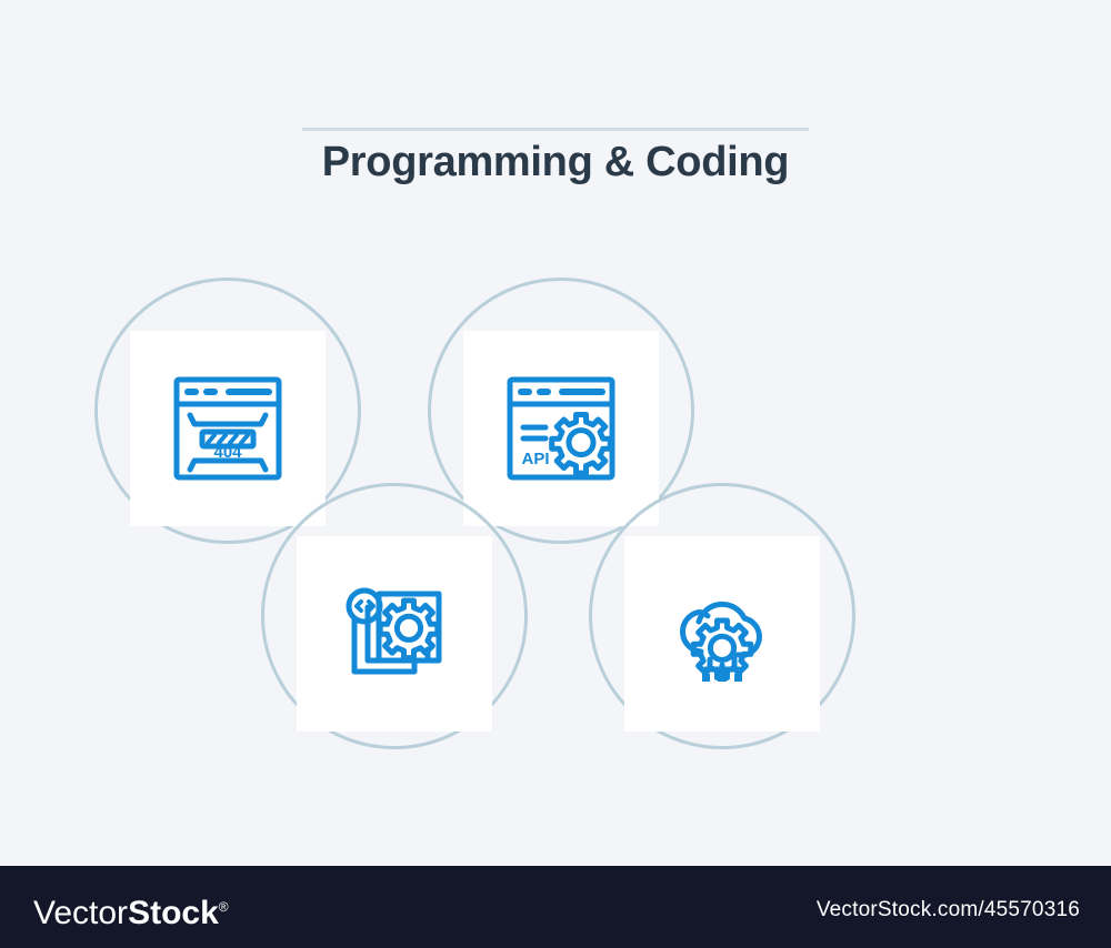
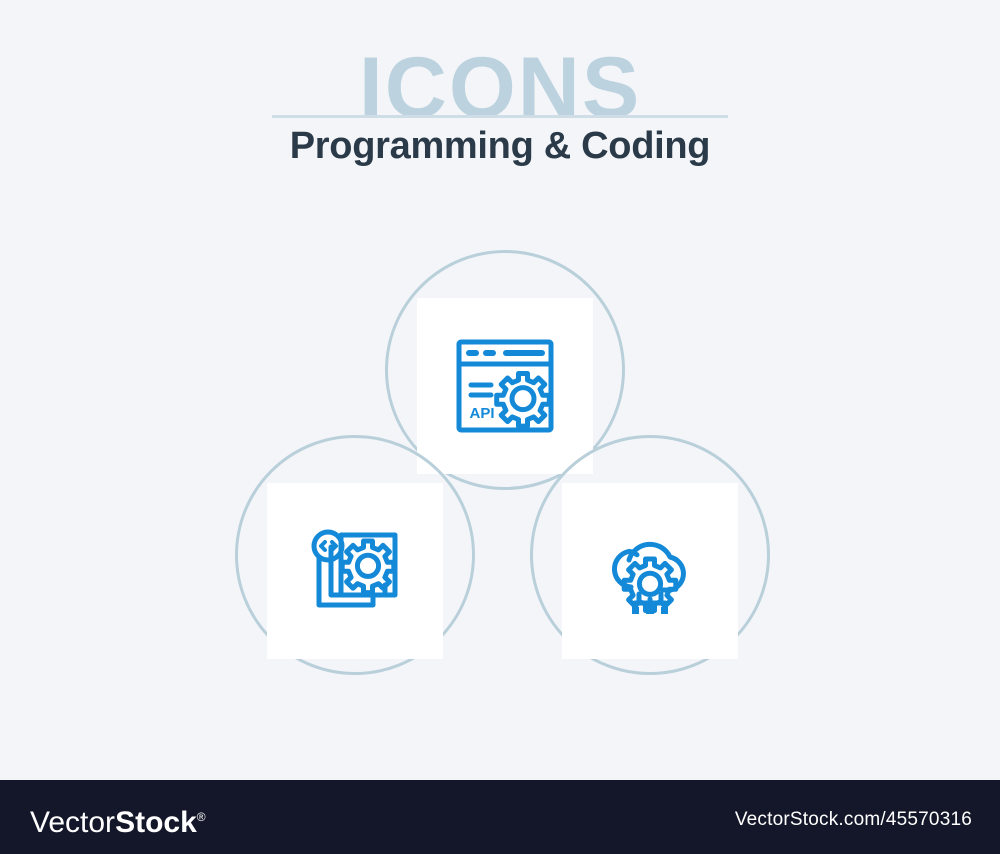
+ ICONS
  Programming & Coding
- 404
  API
  VectorStock®
  VectorStock.com/45570316
